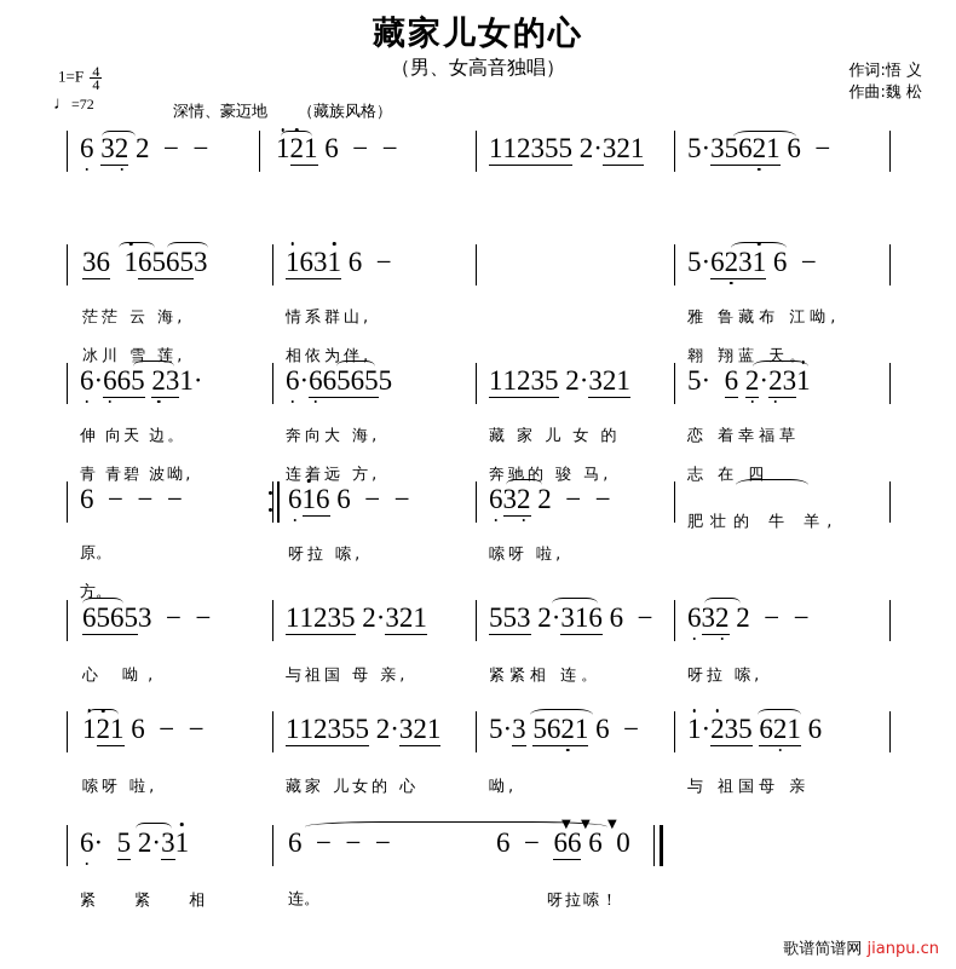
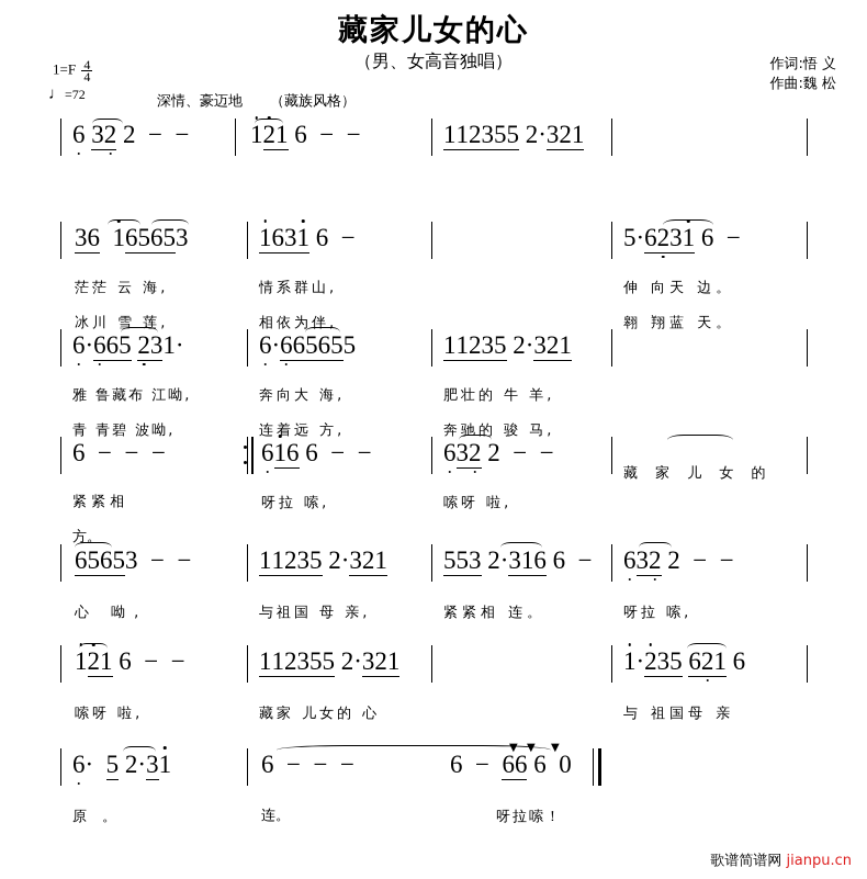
  藏家儿女的心
  （男、女高音独唱）
  作词:悟 义
  作曲:魏 松
  1=F
  4
  4
  ♩=72
  深情、豪迈地
  （藏族风格）
  6 32 2 − −
  121 6 − −
  112355 2·321
- 5·35621 6 −
  36 165653
  茫茫 云 海,
  冰川 雪 莲,
  1631 6 −
  情系群山,
  相依为伴,
  5·6231 6 −
- 雅 鲁藏布 江呦,
+ 伸 向天 边。
  翱 翔蓝 天。
  6·665 231·
- 伸 向天 边。
+ 雅 鲁藏布 江呦,
  青 青碧 波呦,
  6·665655
  奔向大 海,
  连着远 方,
  11235 2·321
- 藏 家 儿 女 的
+ 肥壮的 牛 羊,
  奔驰的 骏 马,
- 5· 6 2·231
- 恋 着幸福草
- 志 在 四
  6 − − −
- 原。
+ 紧 紧 相
  方。
  616 6 − −
  呀拉 嗦,
  632 2 − −
  嗦呀 啦,
- 肥壮的 牛 羊,
+ 藏 家 儿 女 的
  65653 − −
  心 呦,
  11235 2·321
  与祖国 母 亲,
  553 2·316 6 −
  紧紧相 连。
  632 2 − −
  呀拉 嗦,
  121 6 − −
  嗦呀 啦,
  112355 2·321
  藏家 儿女的 心
- 5·3 5621 6 −
- 呦,
  1·235 621 6
  与 祖国母 亲
  6· 5 2·31
- 紧 紧 相
+ 原。
  6 − − −
  连。
  ▼
  ▼
  ▼
  6 − 66 6 0
  呀拉嗦！
  歌谱简谱网 jianpu.cn
